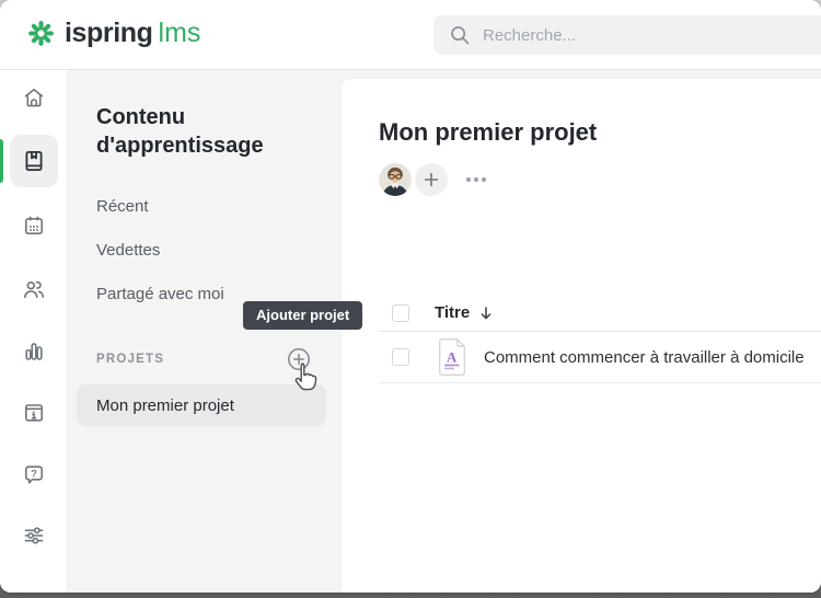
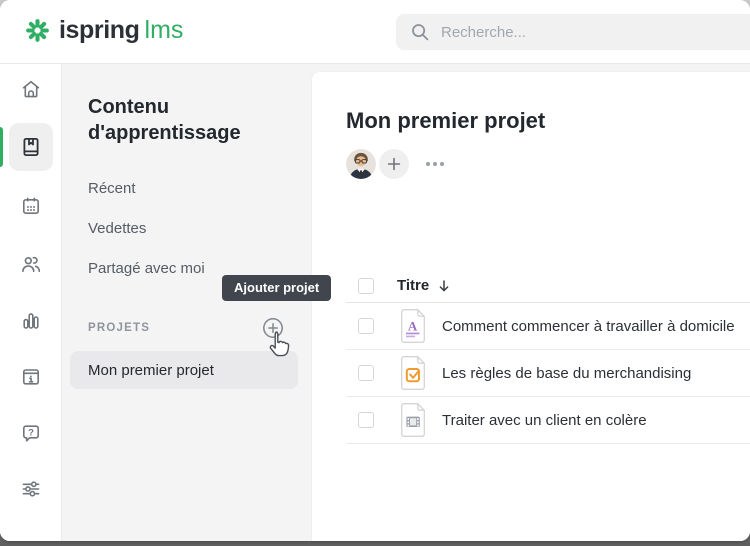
  ispring
  lms
  Recherche...
  ?
  Contenu d'apprentissage
  Récent
  Vedettes
  Partagé avec moi
  PROJETS
  Mon premier projet
  Ajouter projet
  Mon premier projet
  Titre
  A
  Comment commencer à travailler à domicile
+ Les règles de base du merchandising
+ Traiter avec un client en colère
